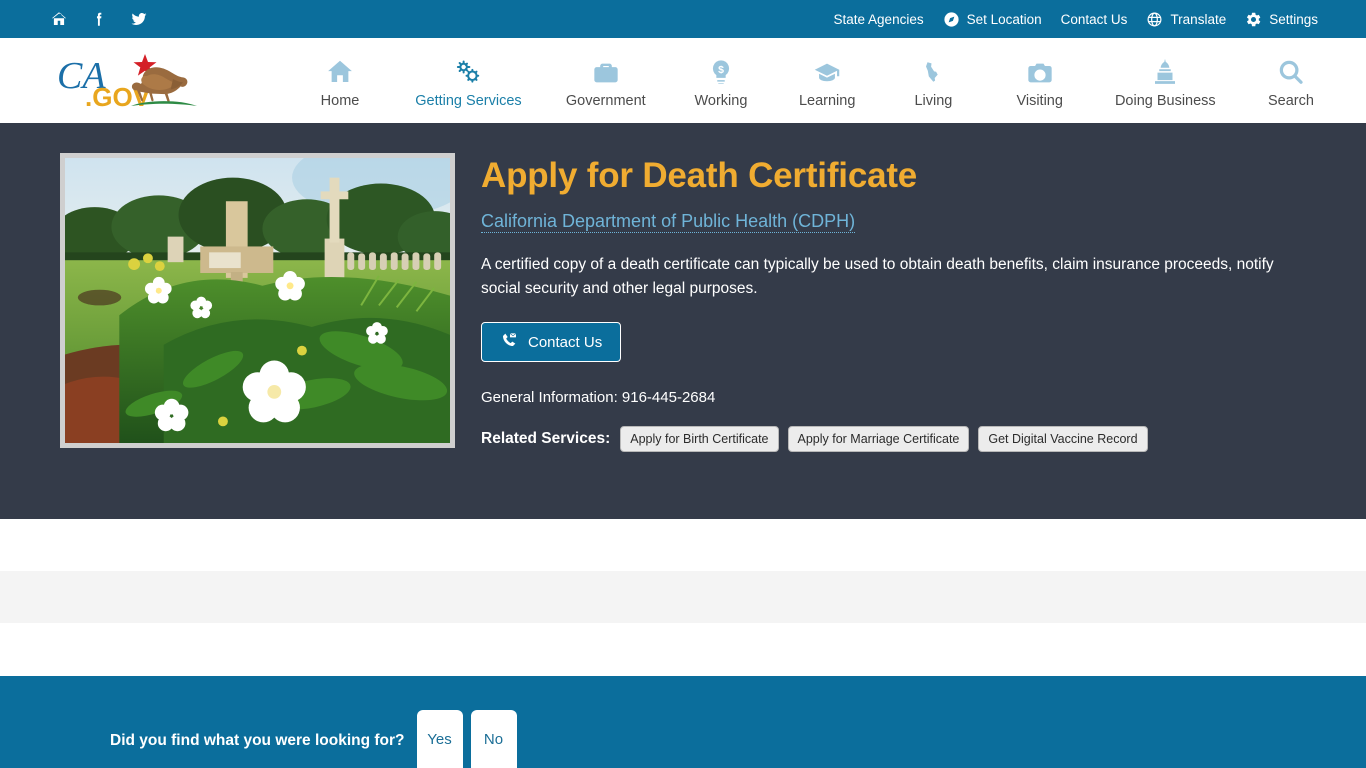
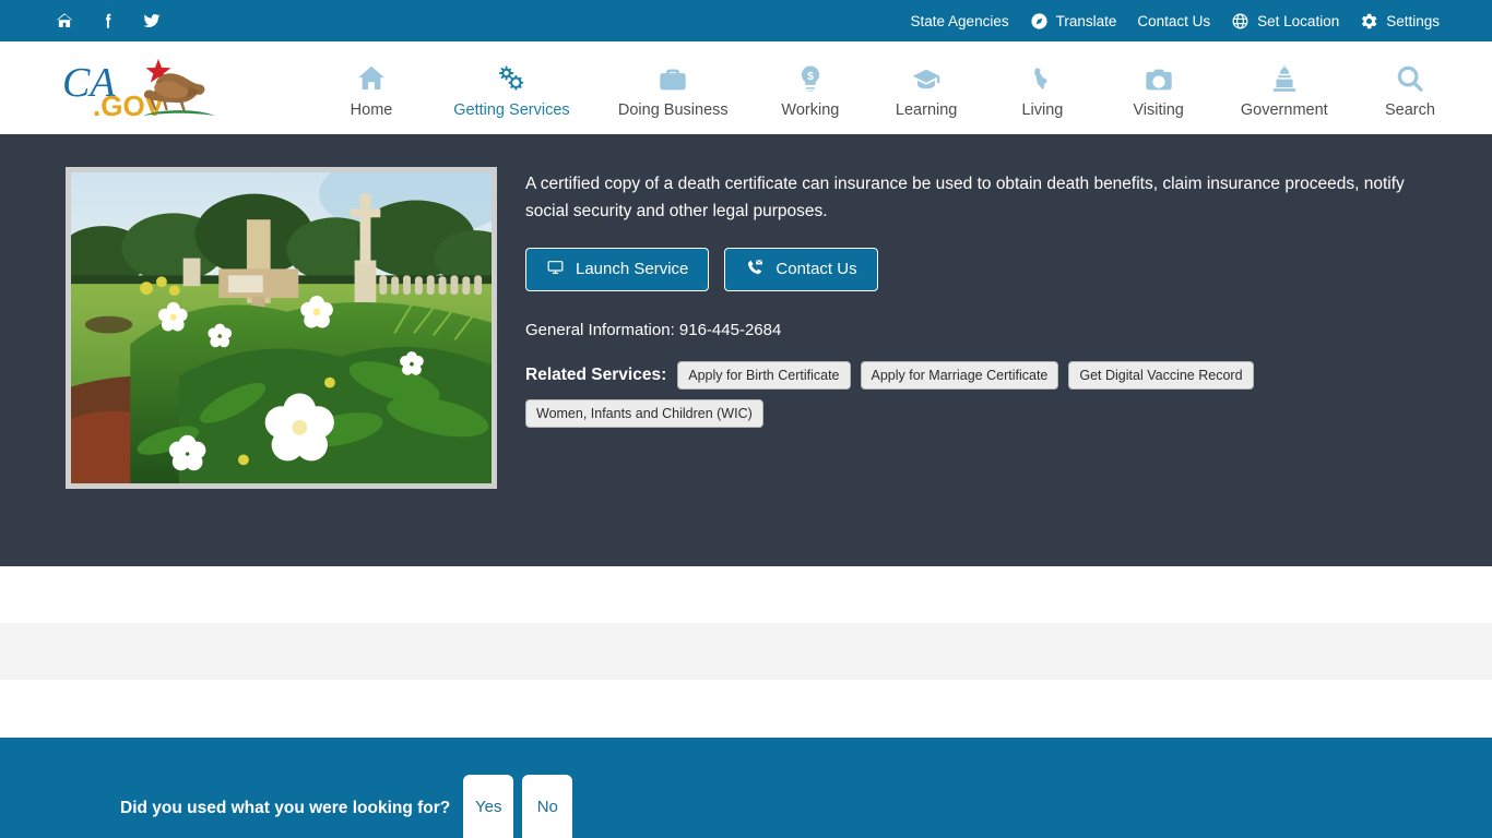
  State Agencies
- Set Location
+ Translate
  Contact Us
- Translate
+ Set Location
  Settings
  CA
  .GO
  Home
  Getting Services
- Government
+ Doing Business
  $
  Working
  Learning
  Living
  Visiting
- Doing Business
+ Government
  Search
- Apply for Death Certificate
- California Department of Public Health (CDPH)
- A certified copy of a death certificate can typically be used to obtain death benefits, claim insurance proceeds, notify social security and other legal purposes.
+ A certified copy of a death certificate can insurance be used to obtain death benefits, claim insurance proceeds, notify social security and other legal purposes.
+ Launch Service
  Contact Us
  General Information: 916-445-2684
  Related Services:
  Apply for Birth Certificate
  Apply for Marriage Certificate
  Get Digital Vaccine Record
+ Women, Infants and Children (WIC)
- Did you find what you were looking for?
+ Did you used what you were looking for?
  Yes
  No
